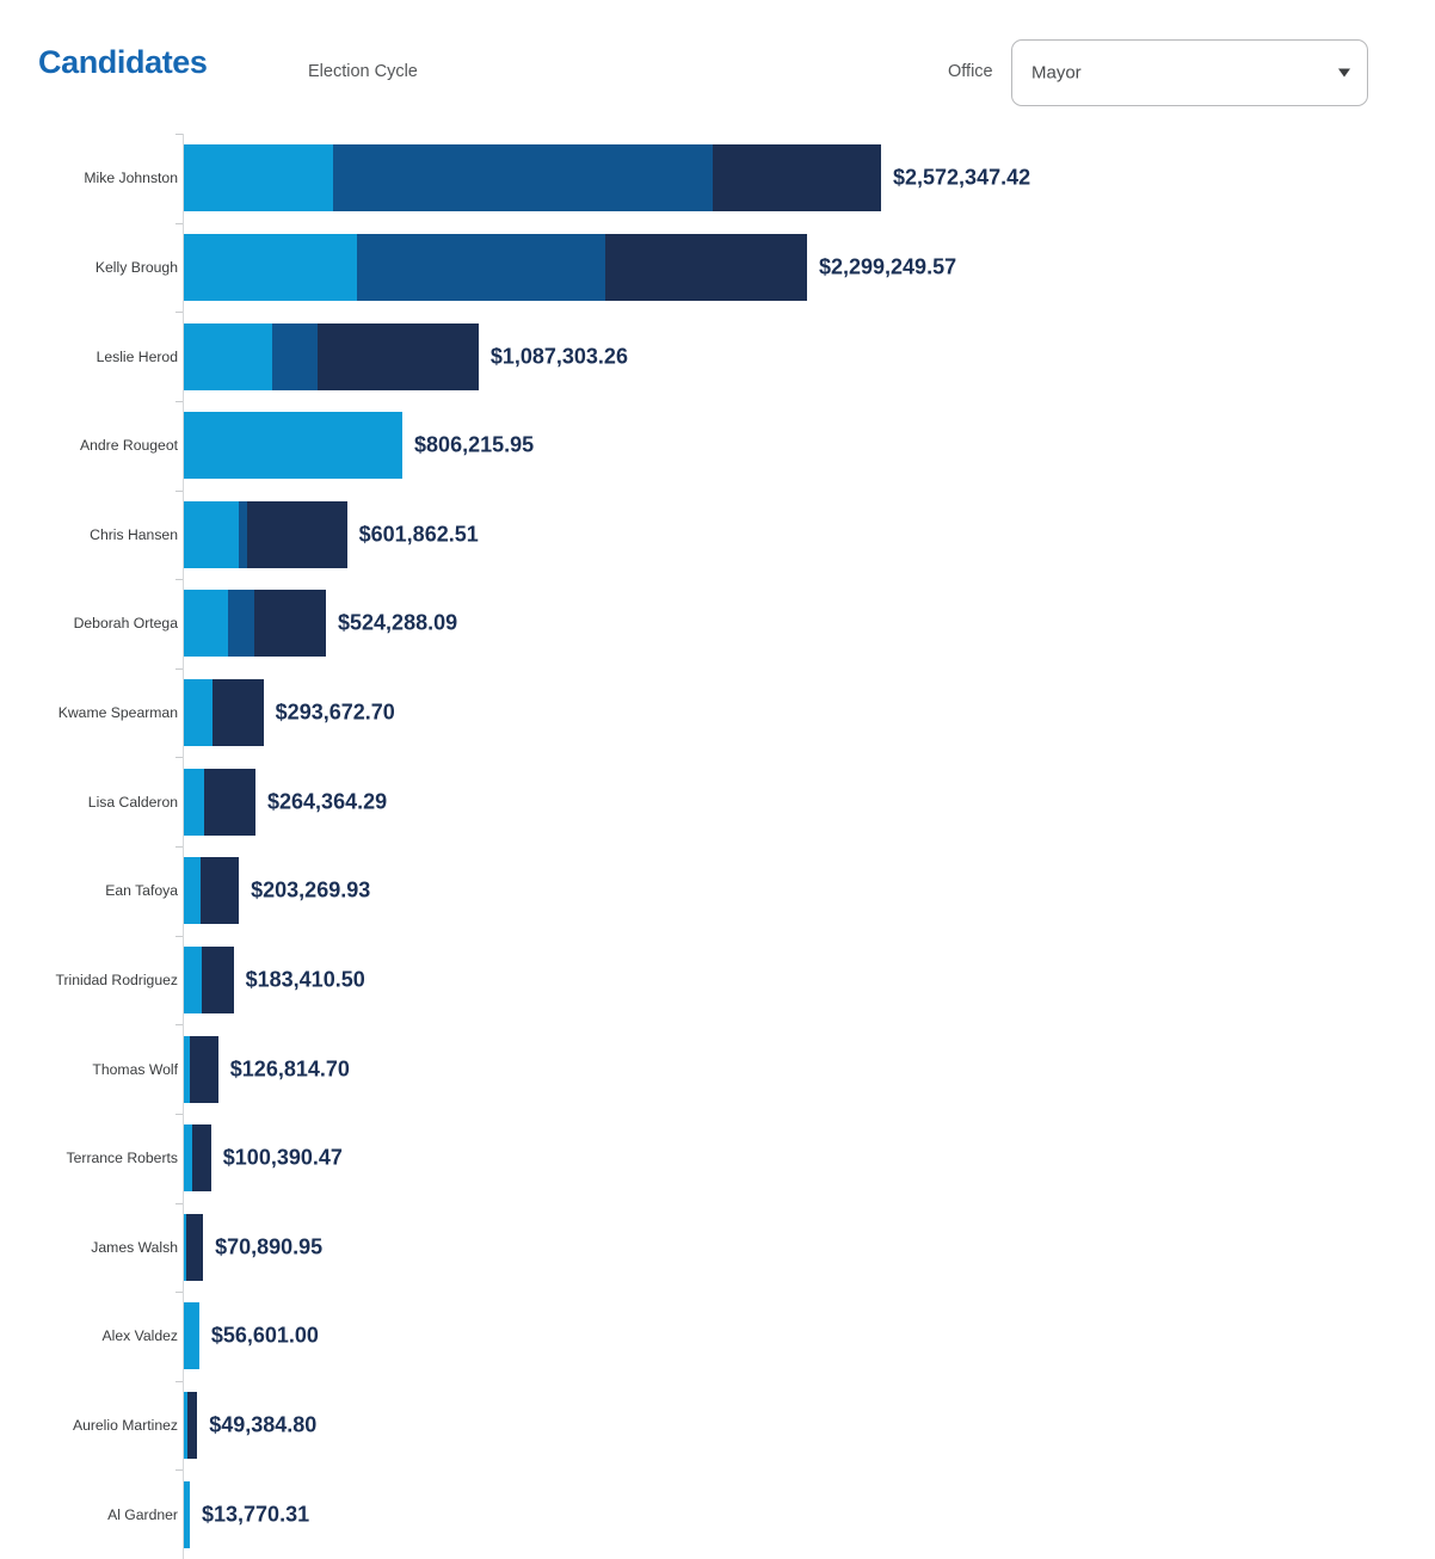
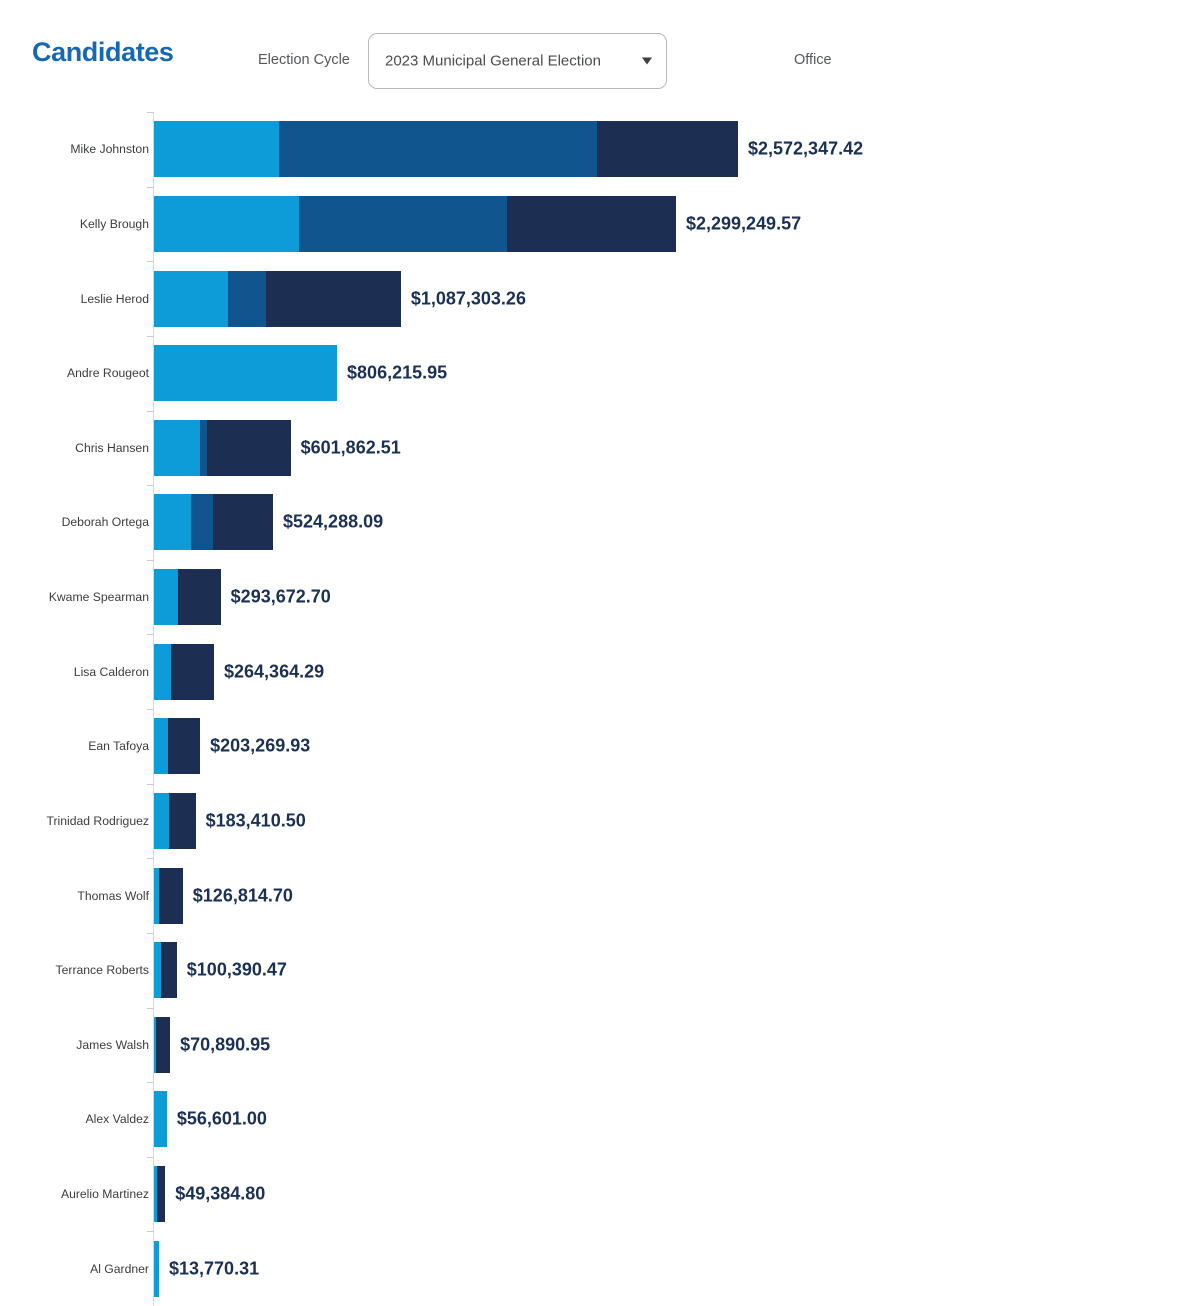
  Candidates
  Election Cycle
+ 2023 Municipal General Election
  Office
- Mayor
  Mike Johnston
  $2,572,347.42
  Kelly Brough
  $2,299,249.57
  Leslie Herod
  $1,087,303.26
  Andre Rougeot
  $806,215.95
  Chris Hansen
  $601,862.51
  Deborah Ortega
  $524,288.09
  Kwame Spearman
  $293,672.70
  Lisa Calderon
  $264,364.29
  Ean Tafoya
  $203,269.93
  Trinidad Rodriguez
  $183,410.50
  Thomas Wolf
  $126,814.70
  Terrance Roberts
  $100,390.47
  James Walsh
  $70,890.95
  Alex Valdez
  $56,601.00
  Aurelio Martinez
  $49,384.80
  Al Gardner
  $13,770.31
